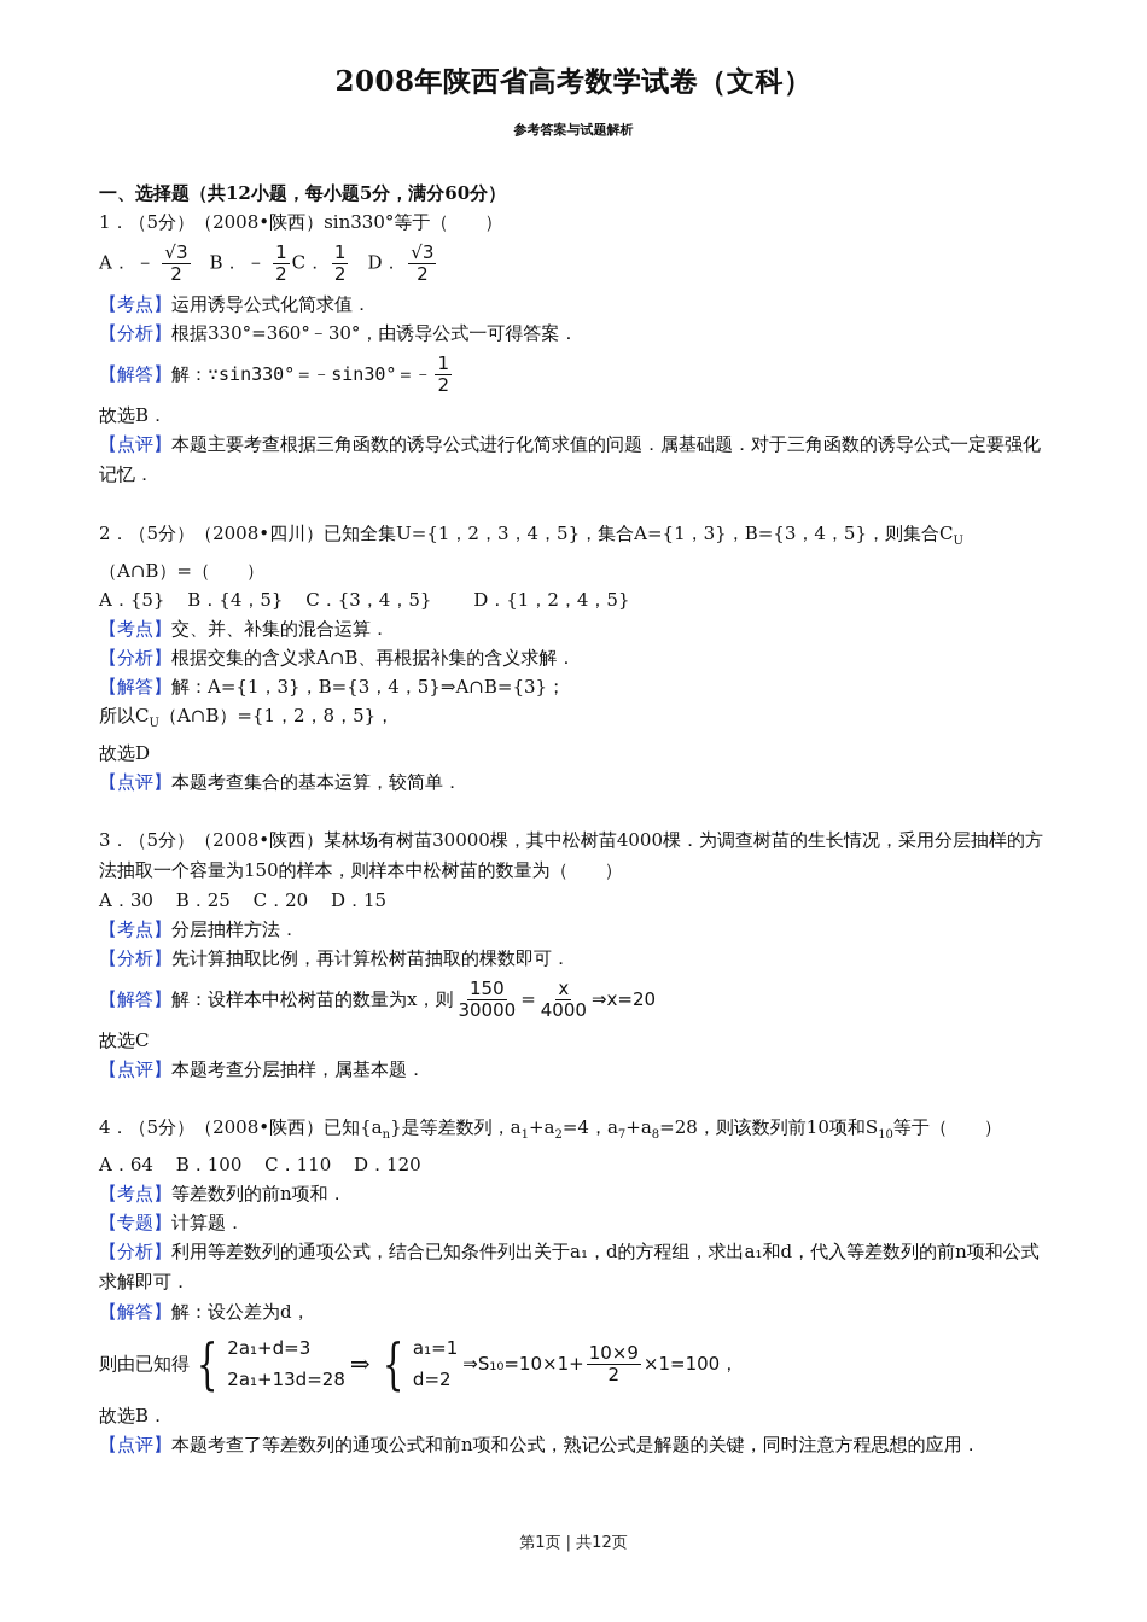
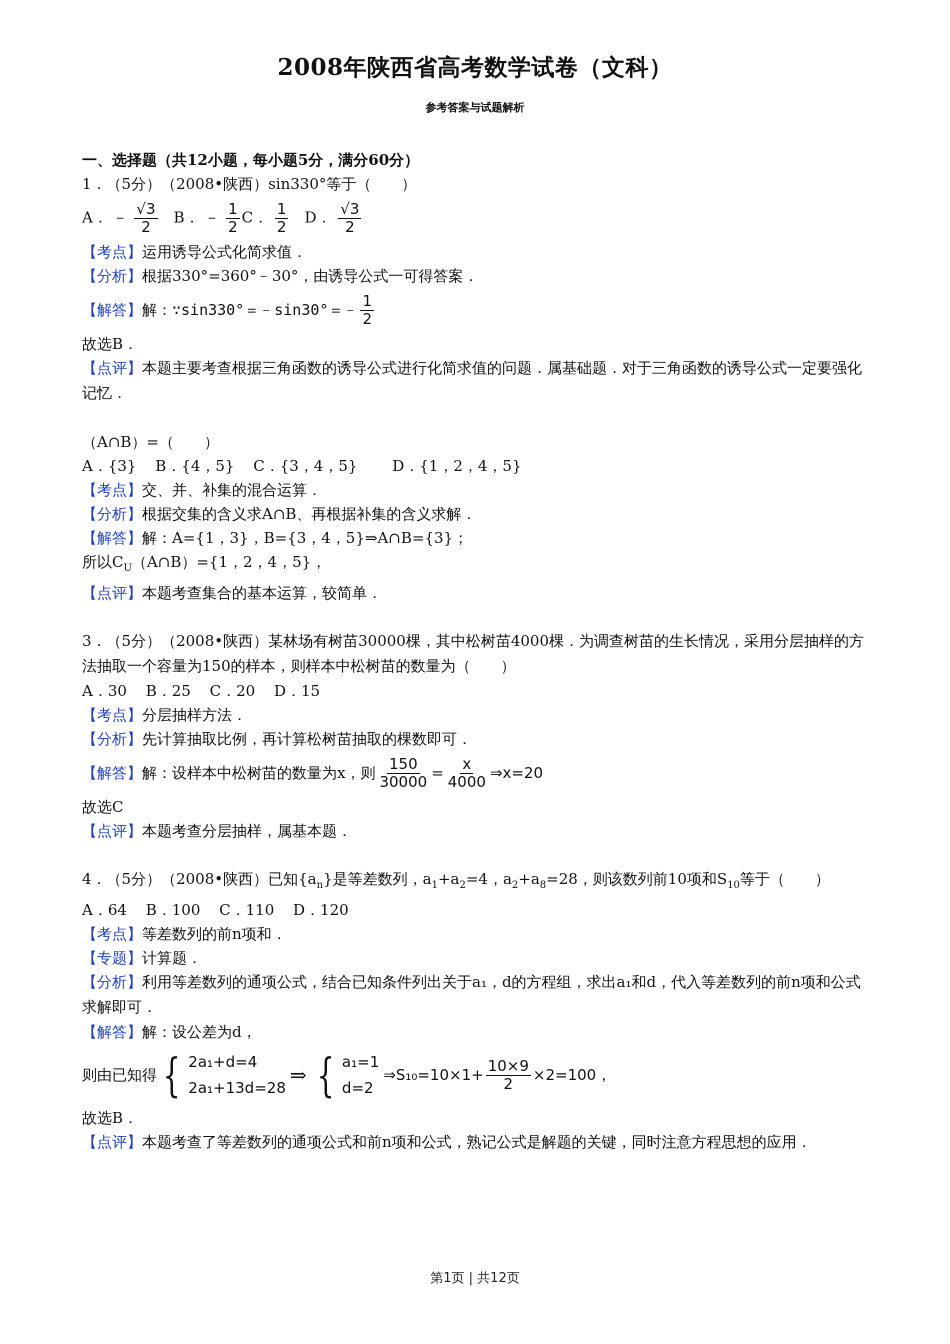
  2008年陕西省高考数学试卷（文科）
  参考答案与试题解析
  一、选择题（共12小题，每小题5分，满分60分）
  1．（5分）（2008•陕西）sin330°等于（ ）
  A． －
  √3
  2
  B． －
  1
  2
  C．
  1
  2
  D．
  √3
  2
  【考点】运用诱导公式化简求值．
  【分析】根据330°=360°﹣30°，由诱导公式一可得答案．
  【解答】
  解：
  ∵sin330°＝﹣sin30°＝﹣
  1
  2
  故选B．
  【点评】本题主要考查根据三角函数的诱导公式进行化简求值的问题．属基础题．对于三角函数的诱导公式一定要强化记忆．
- 2．（5分）（2008•四川）已知全集U={1，2，3，4，5}，集合A={1，3}，B={3，4，5}，则集合CU
  （A∩B）=（ ）
- A．{5} B．{4，5} C．{3，4，5} D．{1，2，4，5}
+ A．{3} B．{4，5} C．{3，4，5} D．{1，2，4，5}
  【考点】交、并、补集的混合运算．
  【分析】根据交集的含义求A∩B、再根据补集的含义求解．
  【解答】解：A={1，3}，B={3，4，5}⇒A∩B={3}；
- 所以CU（A∩B）={1，2，8，5}，
+ 所以CU（A∩B）={1，2，4，5}，
- 故选D
  【点评】本题考查集合的基本运算，较简单．
  3．（5分）（2008•陕西）某林场有树苗30000棵，其中松树苗4000棵．为调查树苗的生长情况，采用分层抽样的方法抽取一个容量为150的样本，则样本中松树苗的数量为（ ）
  A．30 B．25 C．20 D．15
  【考点】分层抽样方法．
  【分析】先计算抽取比例，再计算松树苗抽取的棵数即可．
  【解答】
  解：设样本中松树苗的数量为x，则
  150
  30000
  =
  x
  4000
  ⇒x=20
  故选C
  【点评】本题考查分层抽样，属基本题．
- 4．（5分）（2008•陕西）已知{an}是等差数列，a1+a2=4，a7+a8=28，则该数列前10项和S10等于（ ）
+ 4．（5分）（2008•陕西）已知{an}是等差数列，a1+a2=4，a2+a8=28，则该数列前10项和S10等于（ ）
  A．64 B．100 C．110 D．120
  【考点】等差数列的前n项和．
  【专题】计算题．
  【分析】利用等差数列的通项公式，结合已知条件列出关于a₁，d的方程组，求出a₁和d，代入等差数列的前n项和公式求解即可．
  【解答】解：设公差为d，
  则由已知得
  {
- 2a₁+d=3
+ 2a₁+d=4
  2a₁+13d=28
  ⇒
  {
  a₁=1
  d=2
  ⇒S₁₀=10×1+
  10×9
  2
- ×1=100，
+ ×2=100，
  故选B．
  【点评】本题考查了等差数列的通项公式和前n项和公式，熟记公式是解题的关键，同时注意方程思想的应用．
  第1页 | 共12页
